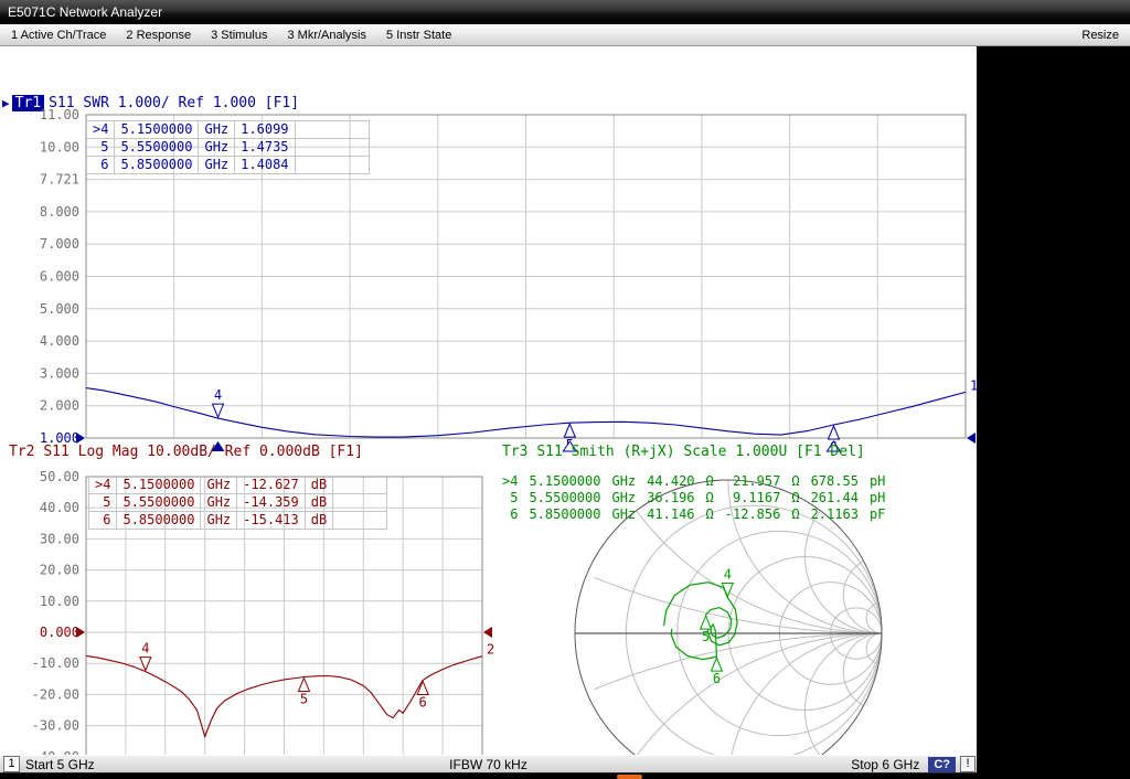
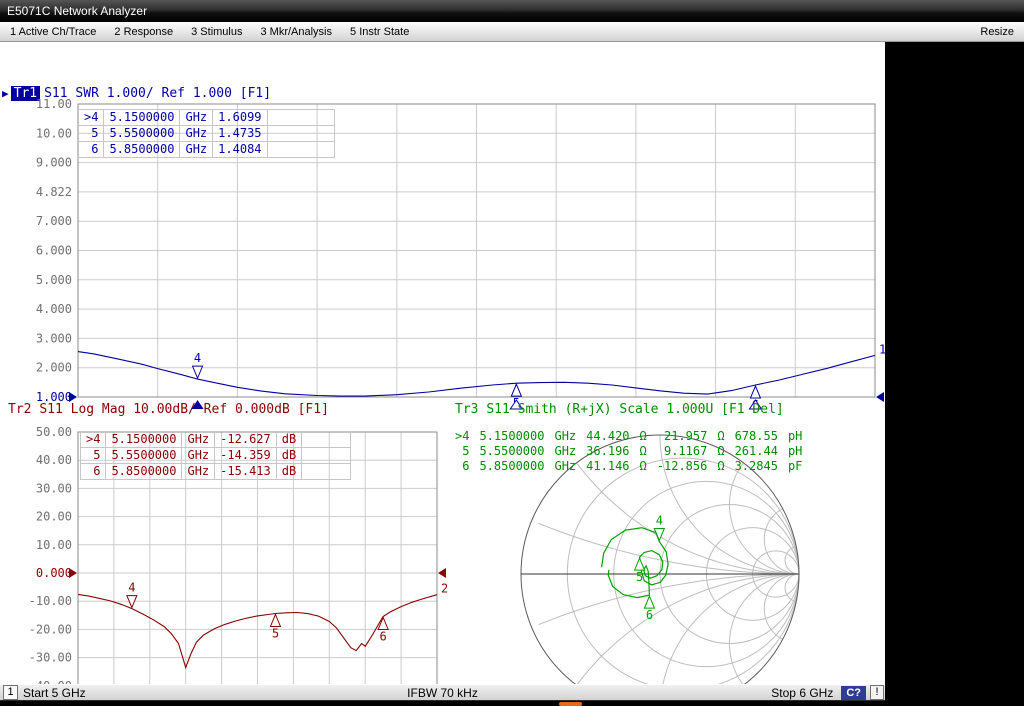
  E5071C Network Analyzer
  1 Active Ch/Trace
  2 Response
  3 Stimulus
  3 Mkr/Analysis
  5 Instr State
  Resize
  ▶
  Tr1
  S11 SWR 1.000/ Ref 1.000 [F1]
  11.00
  10.00
- 7.721
+ 9.000
- 8.000
+ 4.822
  7.000
  6.000
  5.000
  4.000
  3.000
  2.000
  1.000
  1
  4
  >4	5.1500000	GHz	1.6099
  5	5.5500000	GHz	1.4735
  6	5.8500000	GHz	1.4084
  Tr2
  S11 Log Mag 10.00dB/ Ref 0.000dB [F1]
  Tr3
  S11 Smith (R+jX) Scale 1.000U [F1 Del]
  50.00
  40.00
  30.00
  20.00
  10.00
  0.000
  -10.00
  -20.00
  -30.00
  2
  4
  5
  6
  >4	5.1500000	GHz	-12.627	dB
  5	5.5500000	GHz	-14.359	dB
  6	5.8500000	GHz	-15.413	dB
  4
  5
  6
  >4	5.1500000	GHz	44.420	Ω	21.957	Ω	678.55	pH
  5	5.5500000	GHz	36.196	Ω	9.1167	Ω	261.44	pH
- 6	5.8500000	GHz	41.146	Ω	-12.856	Ω	2.1163	pF
+ 6	5.8500000	GHz	41.146	Ω	-12.856	Ω	3.2845	pF
  1
  Start 5 GHz
  IFBW 70 kHz
  Stop 6 GHz
  C?
  !
